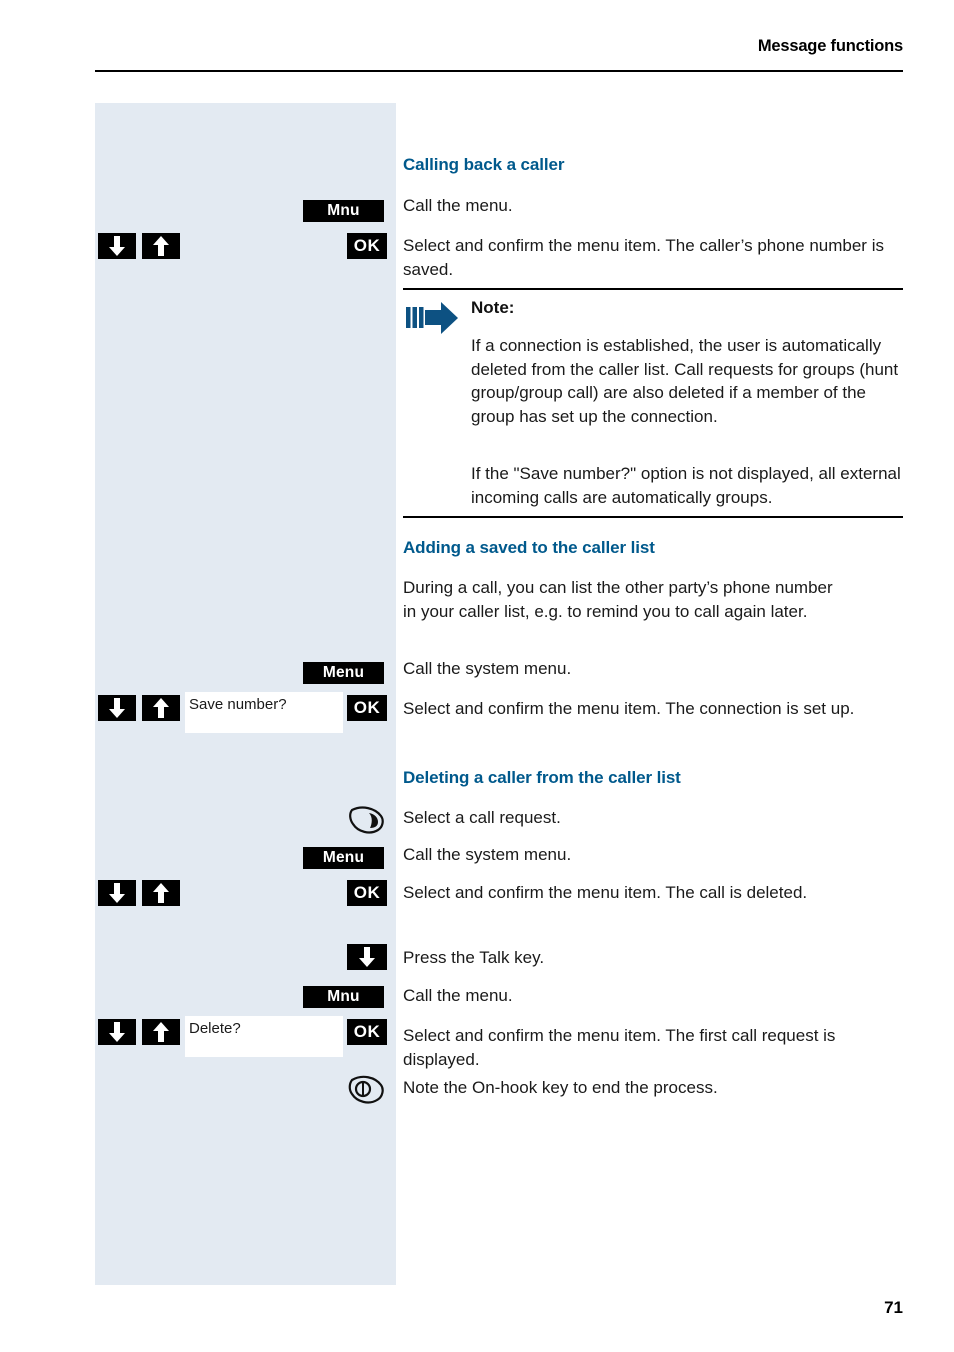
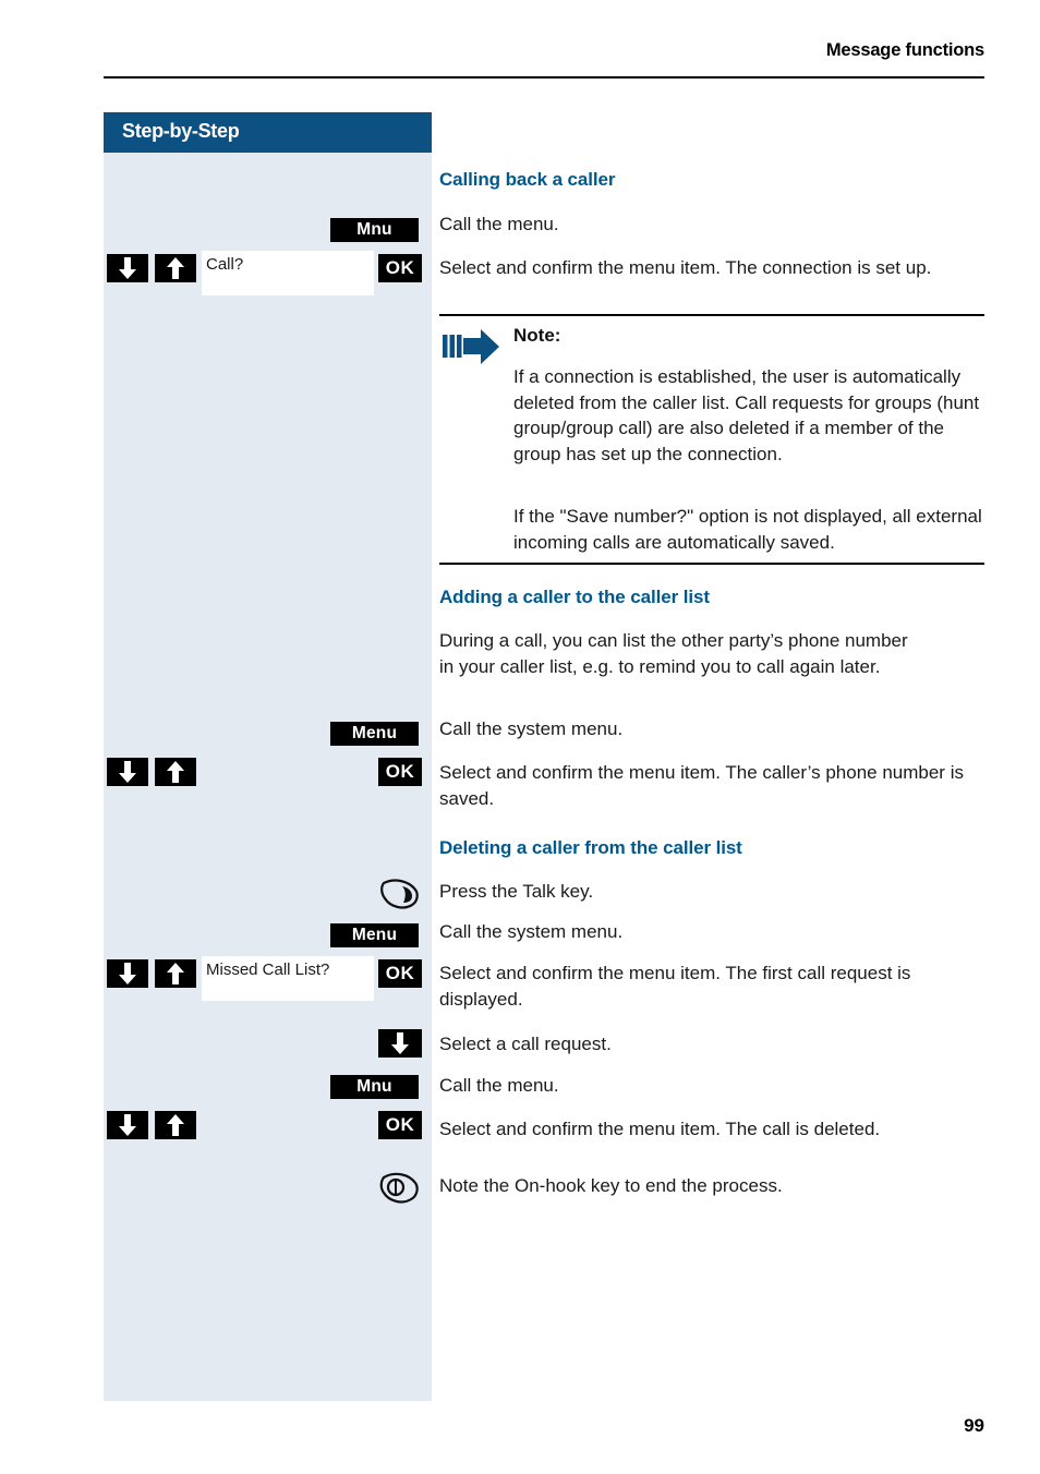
  Message functions
+ Step-by-Step
  Mnu
+ Call?
  OK
  Menu
- Save number?
  OK
  Menu
+ Missed Call List?
  OK
  Mnu
- Delete?
  OK
  Calling back a caller
  Call the menu.
- Select and confirm the menu item. The caller’s phone number is saved.
+ Select and confirm the menu item. The connection is set up.
  Note:
  If a connection is established, the user is automatically deleted from the caller list. Call requests for groups (hunt group/group call) are also deleted if a member of the group has set up the connection.
- If the "Save number?" option is not displayed, all external incoming calls are automatically groups.
+ If the "Save number?" option is not displayed, all external incoming calls are automatically saved.
- Adding a saved to the caller list
+ Adding a caller to the caller list
  During a call, you can list the other party’s phone number in your caller list, e.g. to remind you to call again later.
  Call the system menu.
- Select and confirm the menu item. The connection is set up.
+ Select and confirm the menu item. The caller’s phone number is saved.
  Deleting a caller from the caller list
- Select a call request.
+ Press the Talk key.
  Call the system menu.
- Select and confirm the menu item. The call is deleted.
+ Select and confirm the menu item. The first call request is displayed.
- Press the Talk key.
+ Select a call request.
  Call the menu.
- Select and confirm the menu item. The first call request is displayed.
+ Select and confirm the menu item. The call is deleted.
  Note the On-hook key to end the process.
- 71
+ 99
